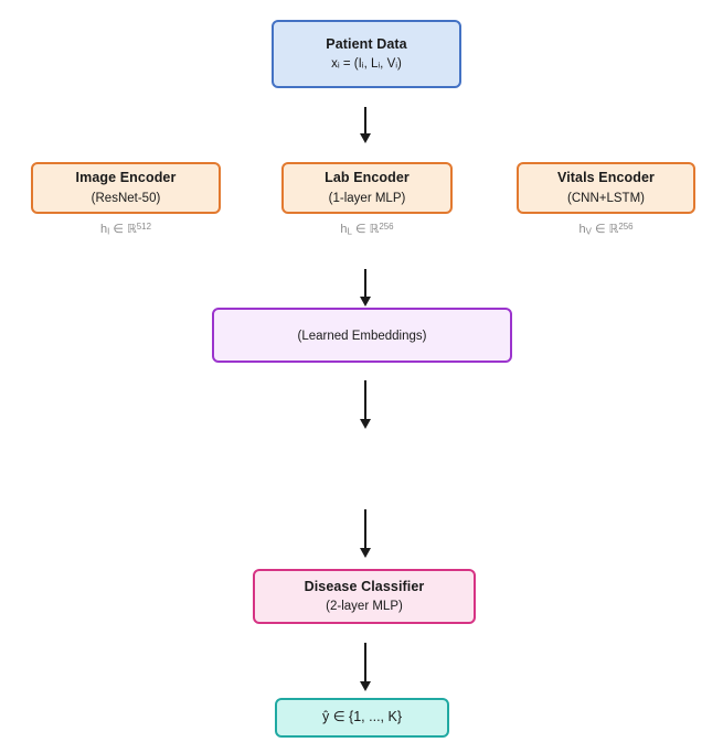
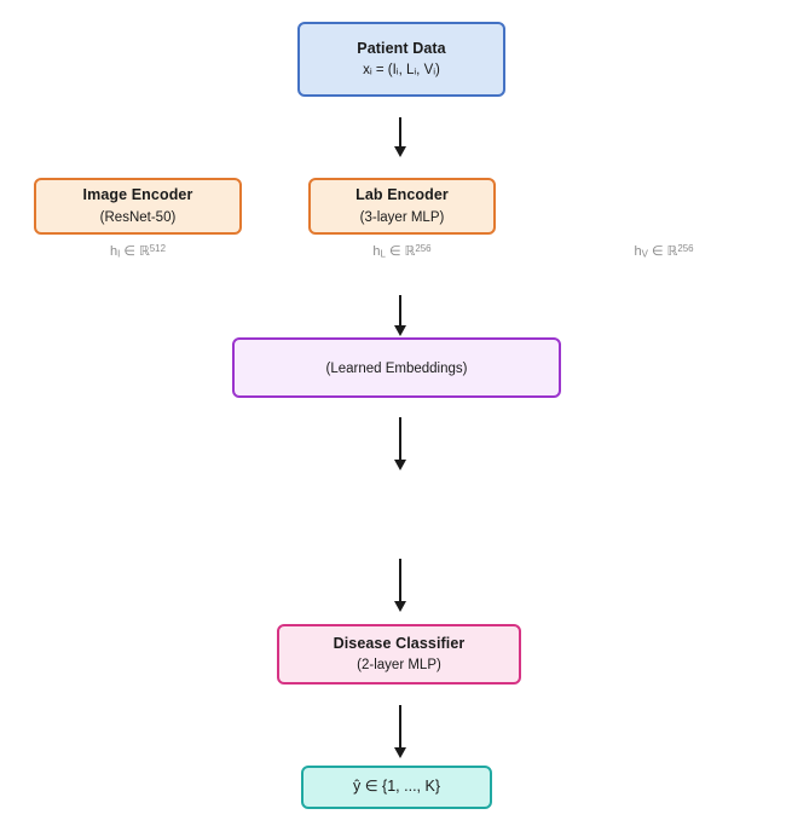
  Patient Data
  xᵢ = (Iᵢ, Lᵢ, Vᵢ)
  Image Encoder
  (ResNet-50)
  hI ∈ ℝ512
  Lab Encoder
- (1-layer MLP)
+ (3-layer MLP)
  hL ∈ ℝ256
- Vitals Encoder
- (CNN+LSTM)
  hV ∈ ℝ256
  (Learned Embeddings)
  Disease Classifier
  (2-layer MLP)
  ŷ ∈ {1, ..., K}
